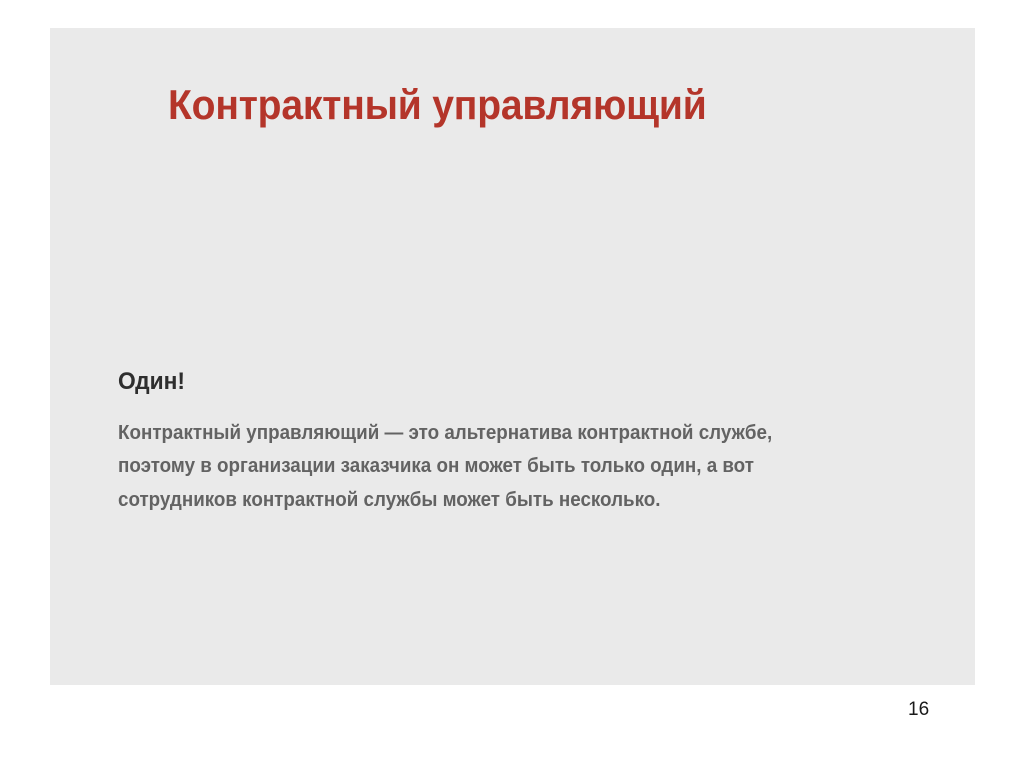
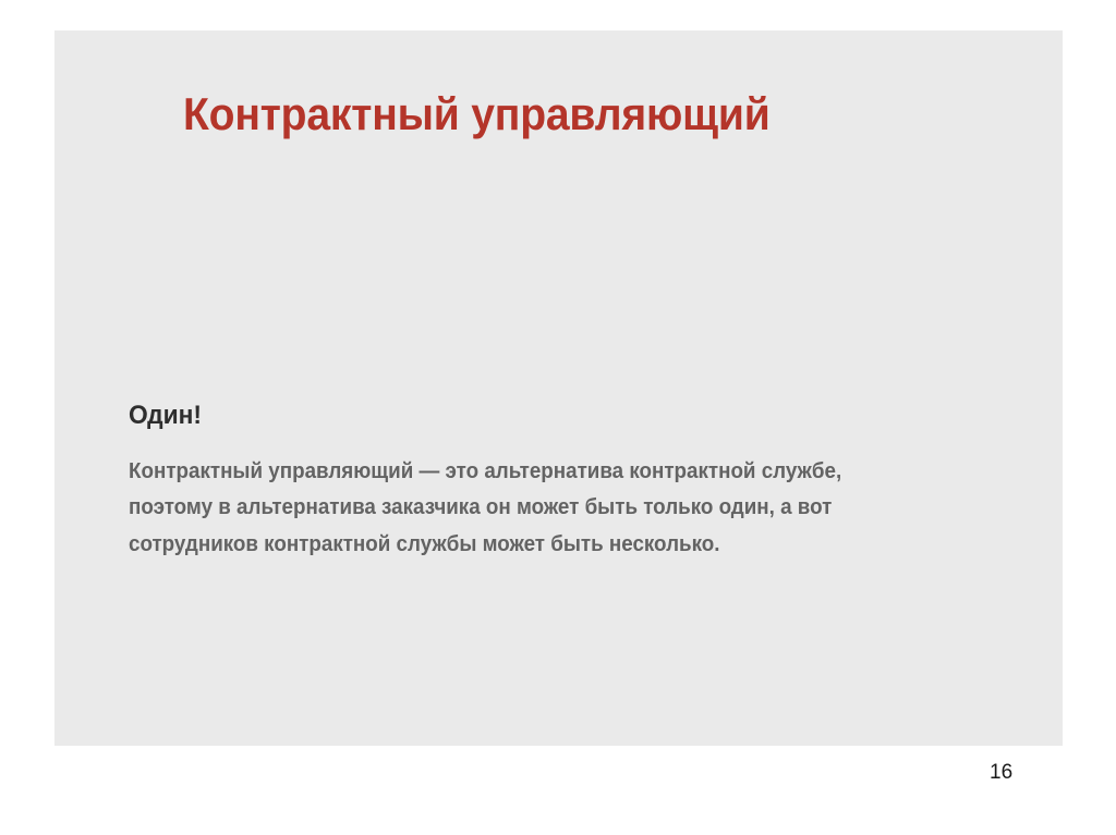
  Контрактный управляющий
  Один!
- Контрактный управляющий — это альтернатива контрактной службе, поэтому в организации заказчика он может быть только один, а вот сотрудников контрактной службы может быть несколько.
+ Контрактный управляющий — это альтернатива контрактной службе, поэтому в альтернатива заказчика он может быть только один, а вот сотрудников контрактной службы может быть несколько.
  16
